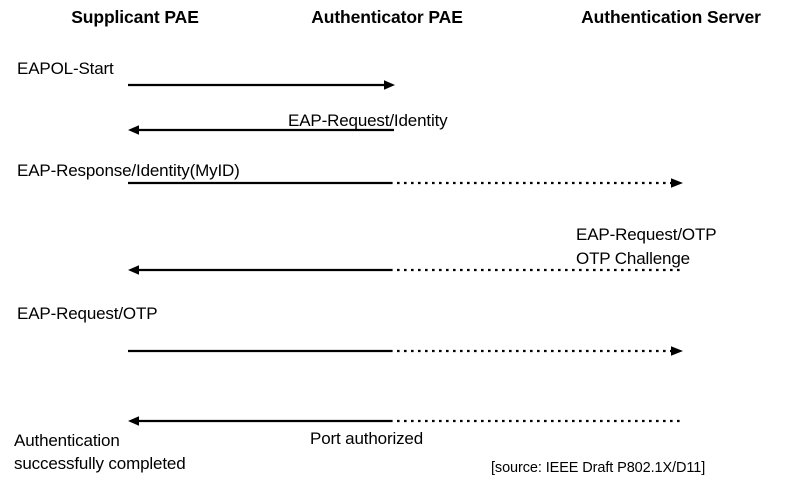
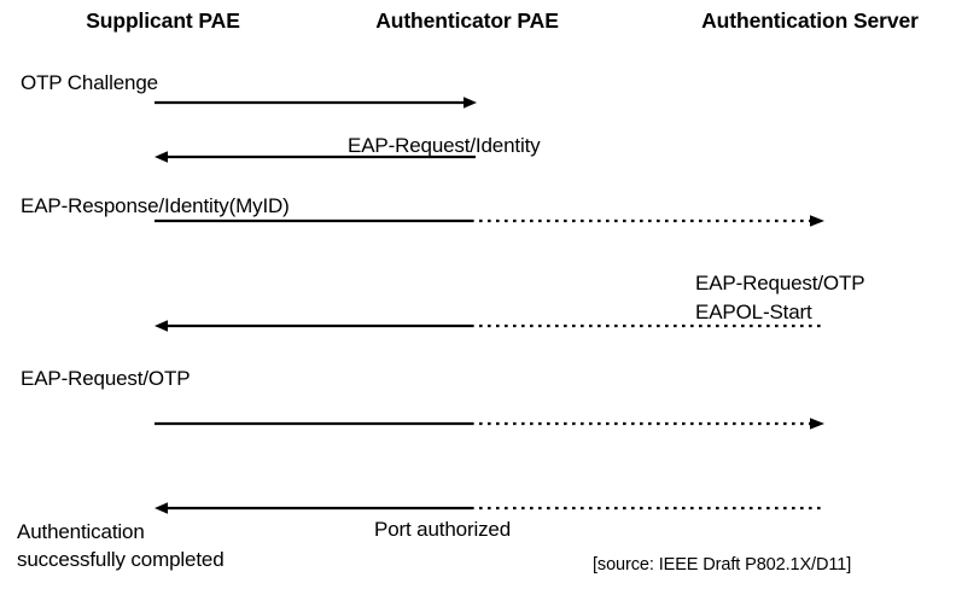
  Supplicant PAE
  Authenticator PAE
  Authentication Server
- EAPOL-Start
+ OTP Challenge
  EAP-Request/Identity
  EAP-Response/Identity(MyID)
  EAP-Request/OTP
- OTP Challenge
+ EAPOL-Start
  EAP-Request/OTP
  Port authorized
  Authentication
  successfully completed
  [source: IEEE Draft P802.1X/D11]
